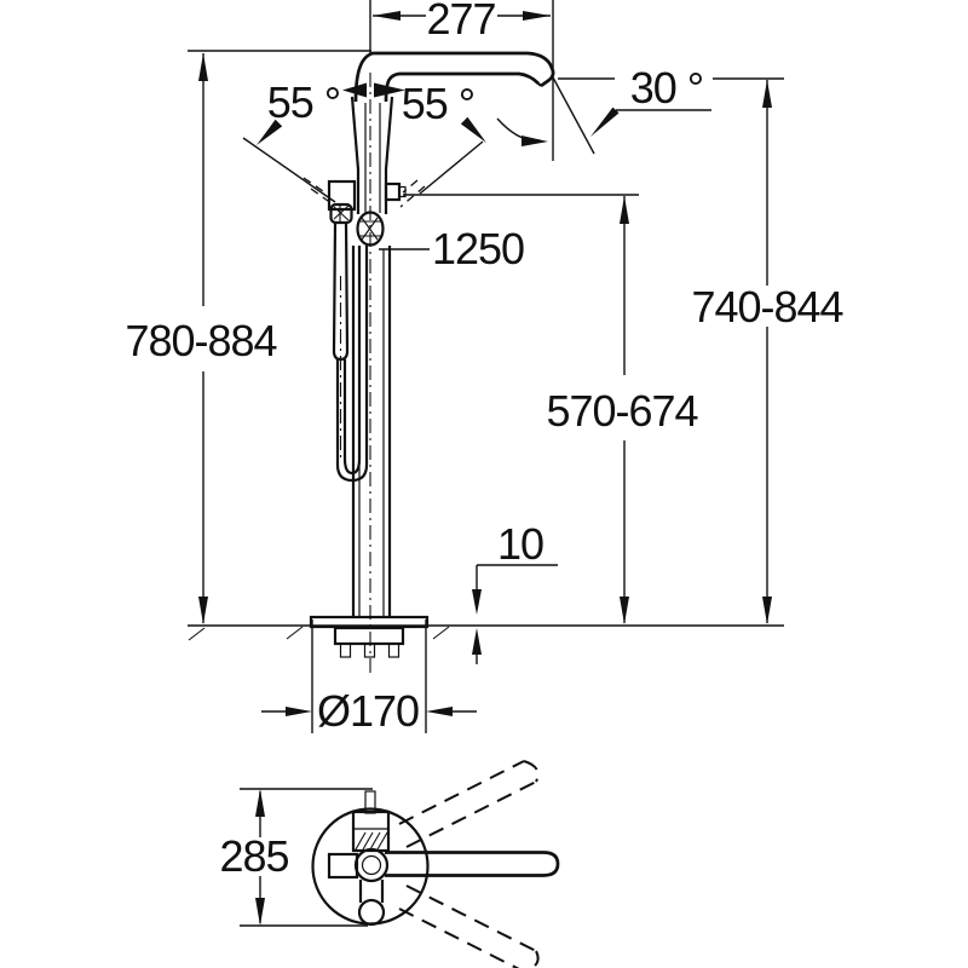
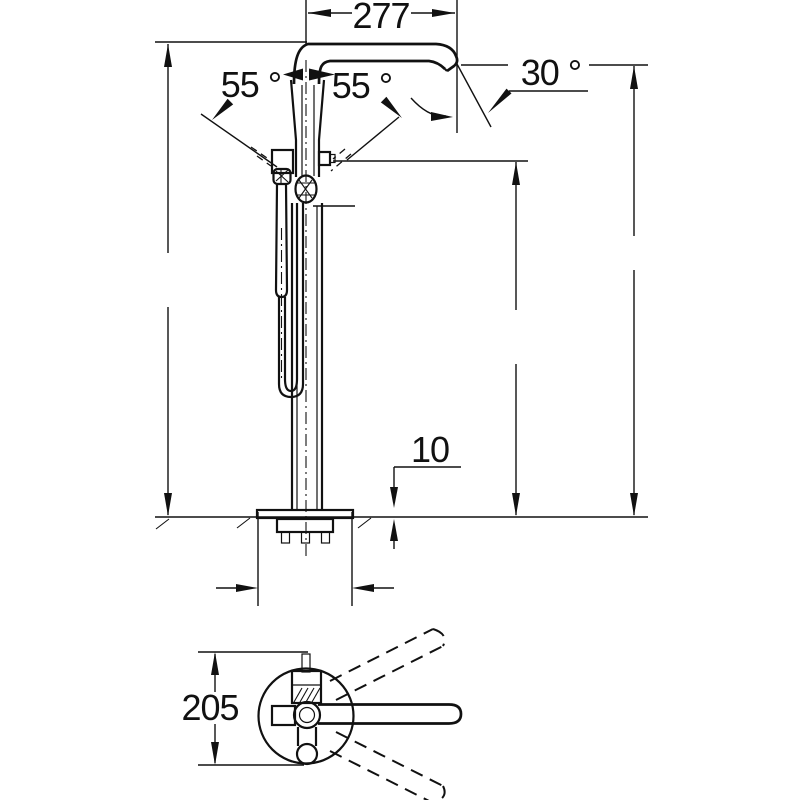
  277
  55 °
  55 °
  30 °
- 1250
- 780-884
- 740-844
- 570-674
  10
- Ø170
- 285
+ 205
